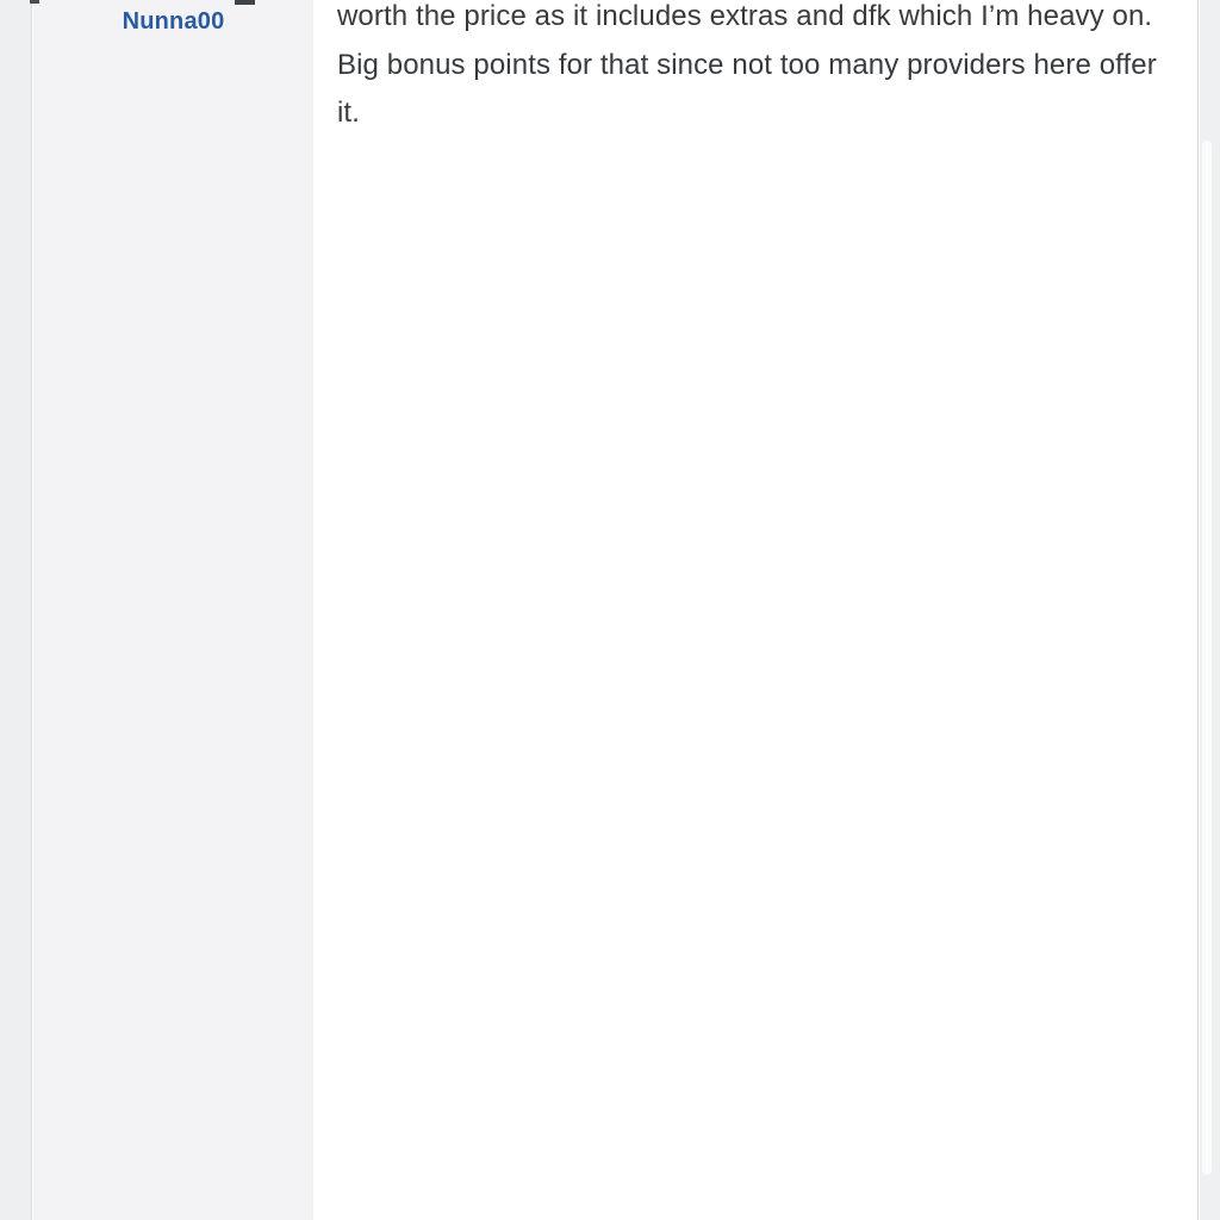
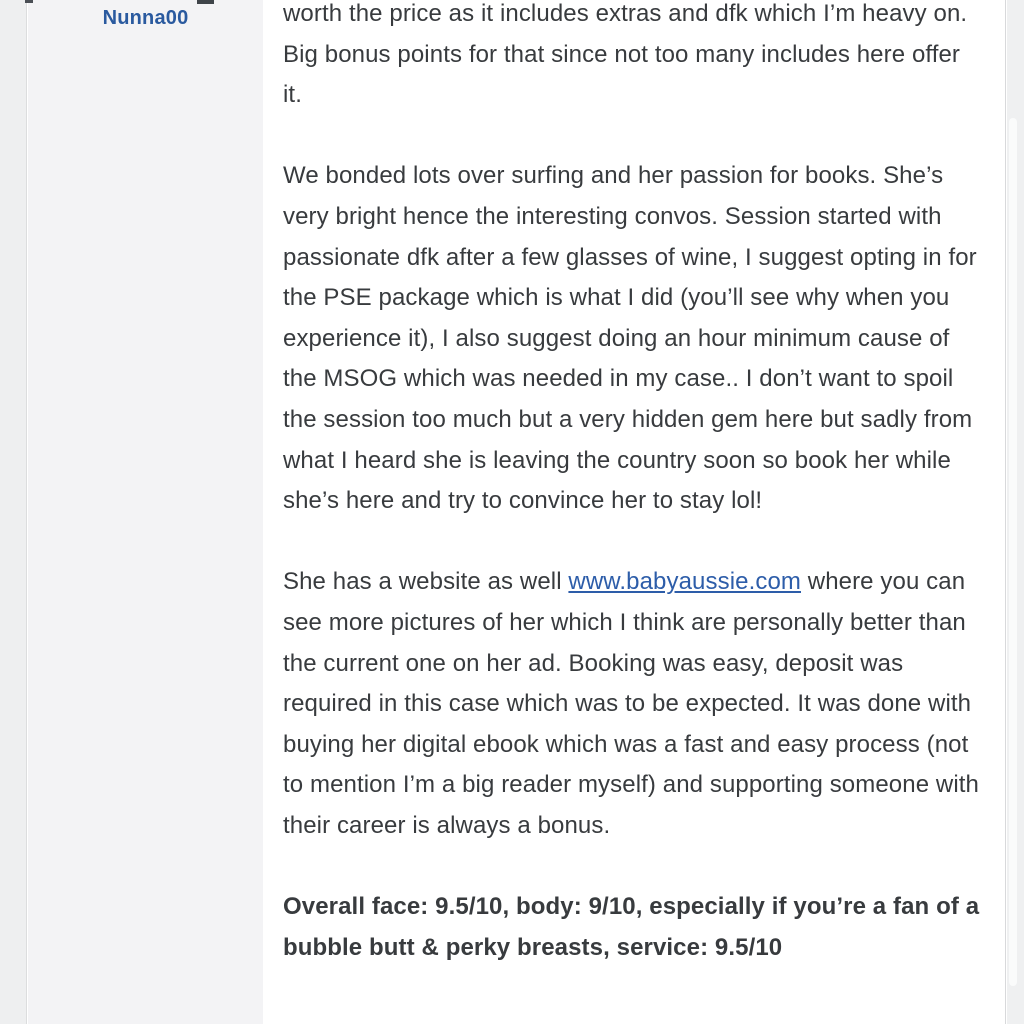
  Nunna00
- worth the price as it includes extras and dfk which I’m heavy on. Big bonus points for that since not too many providers here offer it.
+ worth the price as it includes extras and dfk which I’m heavy on. Big bonus points for that since not too many includes here offer it.
+ We bonded lots over surfing and her passion for books. She’s very bright hence the interesting convos. Session started with passionate dfk after a few glasses of wine, I suggest opting in for the PSE package which is what I did (you’ll see why when you experience it), I also suggest doing an hour minimum cause of the MSOG which was needed in my case.. I don’t want to spoil the session too much but a very hidden gem here but sadly from what I heard she is leaving the country soon so book her while she’s here and try to convince her to stay lol!
+ She has a website as well www.babyaussie.com where you can see more pictures of her which I think are personally better than the current one on her ad. Booking was easy, deposit was required in this case which was to be expected. It was done with buying her digital ebook which was a fast and easy process (not to mention I’m a big reader myself) and supporting someone with their career is always a bonus.
+ Overall face: 9.5/10, body: 9/10, especially if you’re a fan of a bubble butt & perky breasts, service: 9.5/10
